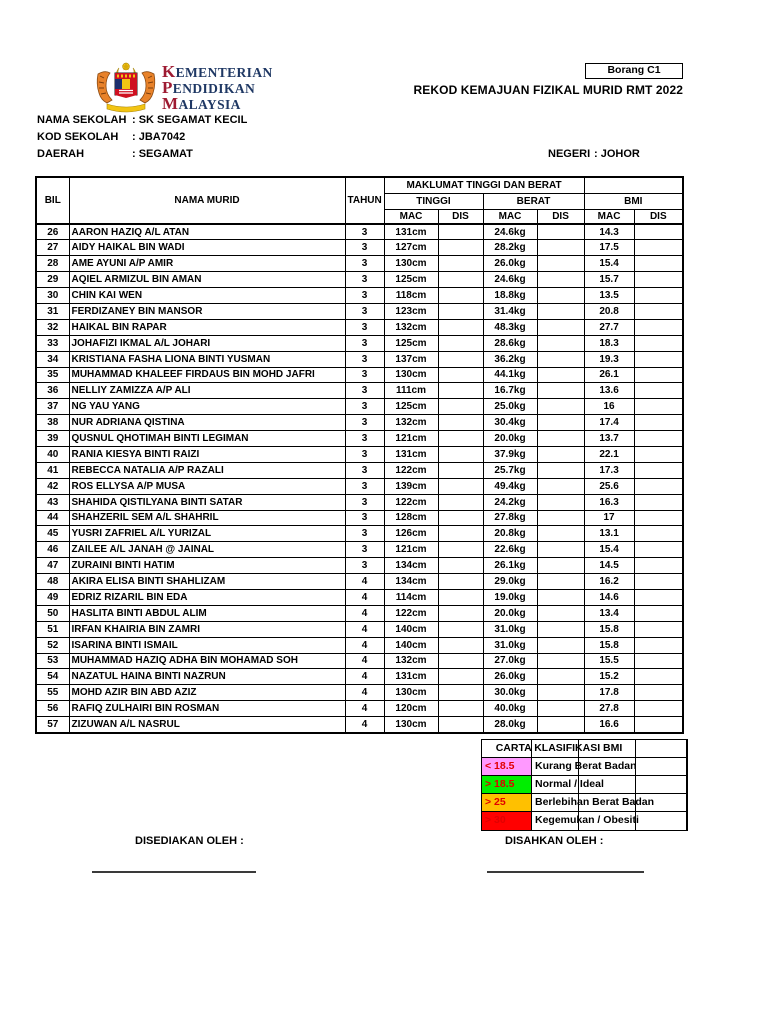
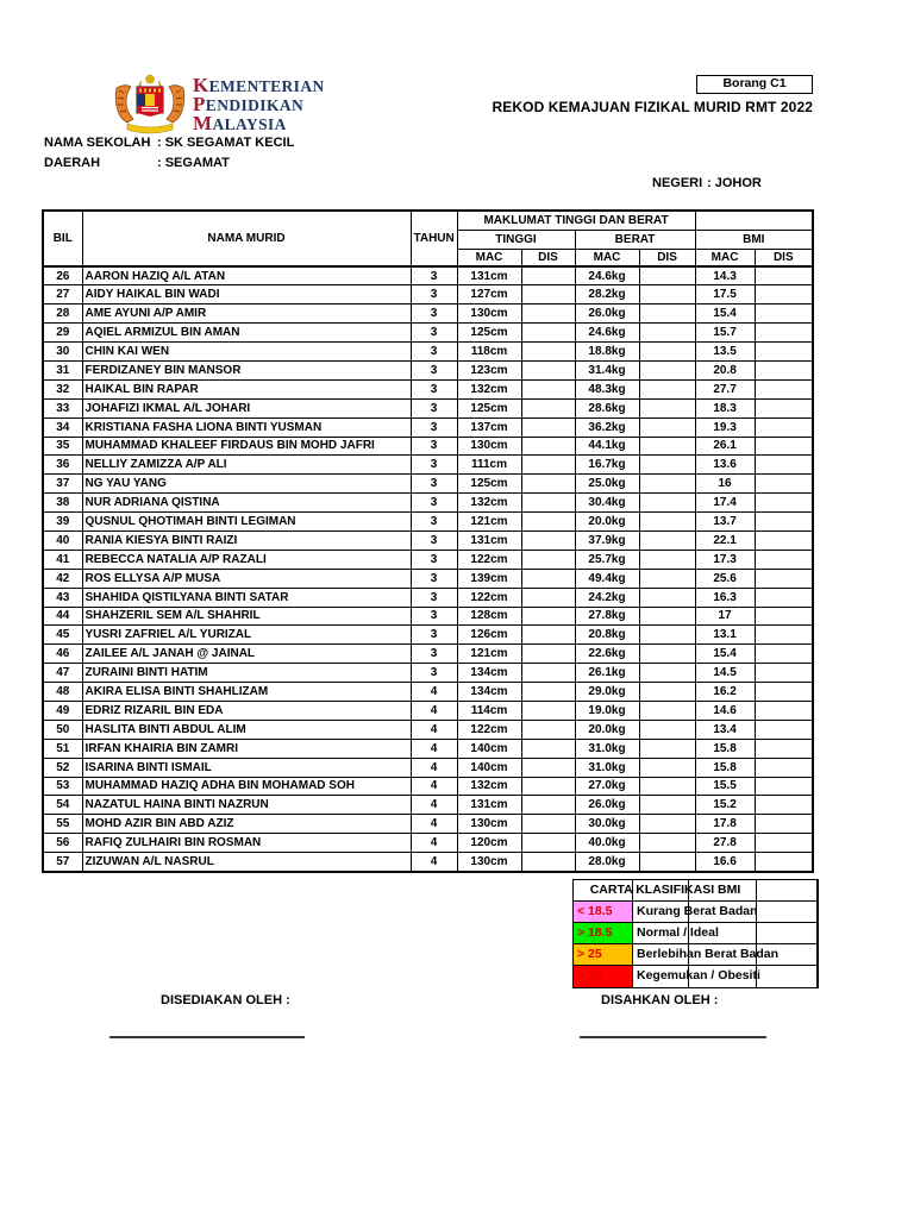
  KEMENTERIAN
  PENDIDIKAN
  MALAYSIA
  Borang C1
  REKOD KEMAJUAN FIZIKAL MURID RMT 2022
  NAMA SEKOLAH
  : SK SEGAMAT KECIL
- KOD SEKOLAH
- : JBA7042
  DAERAH
  : SEGAMAT
  NEGERI
  : JOHOR
  BIL	NAMA MURID	TAHUN	MAKLUMAT TINGGI DAN BERAT
  TINGGI	BERAT	BMI
  MAC	DIS	MAC	DIS	MAC	DIS
  26	AARON HAZIQ A/L ATAN	3	131cm		24.6kg		14.3
  27	AIDY HAIKAL BIN WADI	3	127cm		28.2kg		17.5
  28	AME AYUNI A/P AMIR	3	130cm		26.0kg		15.4
  29	AQIEL ARMIZUL BIN AMAN	3	125cm		24.6kg		15.7
  30	CHIN KAI WEN	3	118cm		18.8kg		13.5
  31	FERDIZANEY BIN MANSOR	3	123cm		31.4kg		20.8
  32	HAIKAL BIN RAPAR	3	132cm		48.3kg		27.7
  33	JOHAFIZI IKMAL A/L JOHARI	3	125cm		28.6kg		18.3
  34	KRISTIANA FASHA LIONA BINTI YUSMAN	3	137cm		36.2kg		19.3
  35	MUHAMMAD KHALEEF FIRDAUS BIN MOHD JAFRI	3	130cm		44.1kg		26.1
  36	NELLIY ZAMIZZA A/P ALI	3	111cm		16.7kg		13.6
  37	NG YAU YANG	3	125cm		25.0kg		16
  38	NUR ADRIANA QISTINA	3	132cm		30.4kg		17.4
  39	QUSNUL QHOTIMAH BINTI LEGIMAN	3	121cm		20.0kg		13.7
  40	RANIA KIESYA BINTI RAIZI	3	131cm		37.9kg		22.1
  41	REBECCA NATALIA A/P RAZALI	3	122cm		25.7kg		17.3
  42	ROS ELLYSA A/P MUSA	3	139cm		49.4kg		25.6
  43	SHAHIDA QISTILYANA BINTI SATAR	3	122cm		24.2kg		16.3
  44	SHAHZERIL SEM A/L SHAHRIL	3	128cm		27.8kg		17
  45	YUSRI ZAFRIEL A/L YURIZAL	3	126cm		20.8kg		13.1
  46	ZAILEE A/L JANAH @ JAINAL	3	121cm		22.6kg		15.4
  47	ZURAINI BINTI HATIM	3	134cm		26.1kg		14.5
  48	AKIRA ELISA BINTI SHAHLIZAM	4	134cm		29.0kg		16.2
  49	EDRIZ RIZARIL BIN EDA	4	114cm		19.0kg		14.6
  50	HASLITA BINTI ABDUL ALIM	4	122cm		20.0kg		13.4
  51	IRFAN KHAIRIA BIN ZAMRI	4	140cm		31.0kg		15.8
  52	ISARINA BINTI ISMAIL	4	140cm		31.0kg		15.8
  53	MUHAMMAD HAZIQ ADHA BIN MOHAMAD SOH	4	132cm		27.0kg		15.5
  54	NAZATUL HAINA BINTI NAZRUN	4	131cm		26.0kg		15.2
  55	MOHD AZIR BIN ABD AZIZ	4	130cm		30.0kg		17.8
  56	RAFIQ ZULHAIRI BIN ROSMAN	4	120cm		40.0kg		27.8
  57	ZIZUWAN A/L NASRUL	4	130cm		28.0kg		16.6
  CARTA KLASIFIKASI BMI
  < 18.5
  Kurang Berat Badan
  > 18.5
  Normal / Ideal
  > 25
  Berlebihan Berat Badan
  > 30
  Kegemukan / Obesiti
  DISEDIAKAN OLEH :
  DISAHKAN OLEH :
